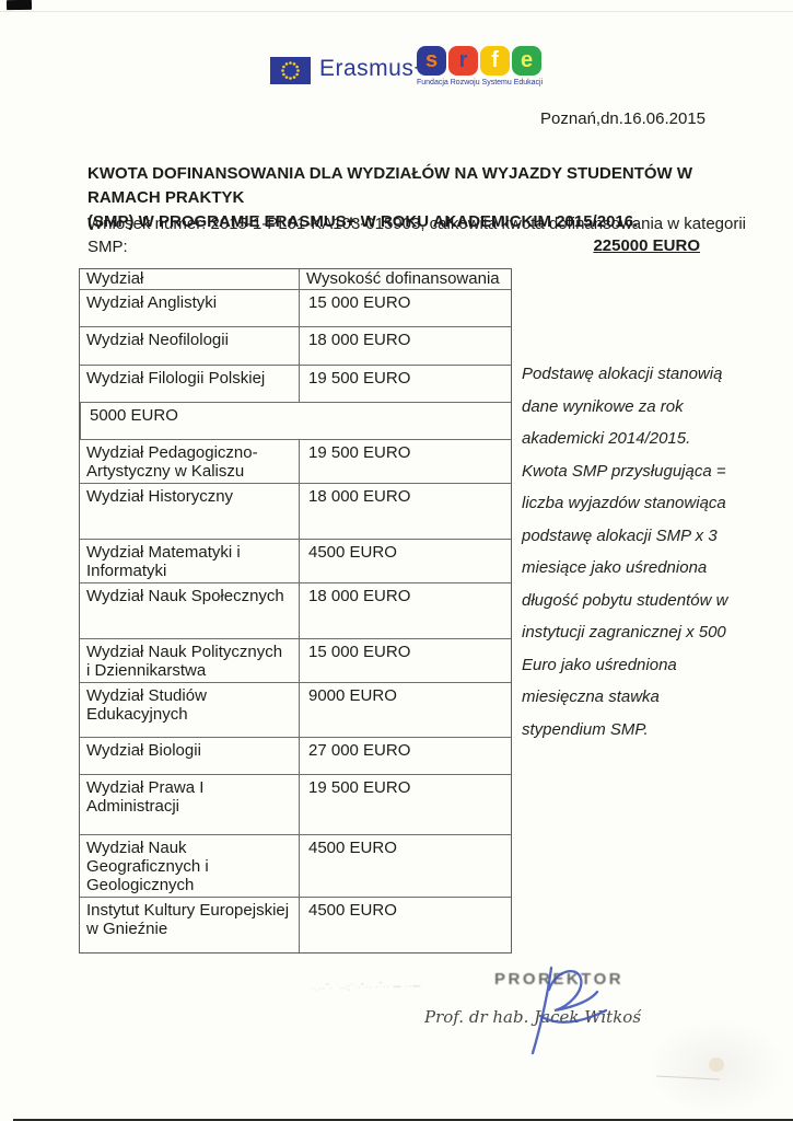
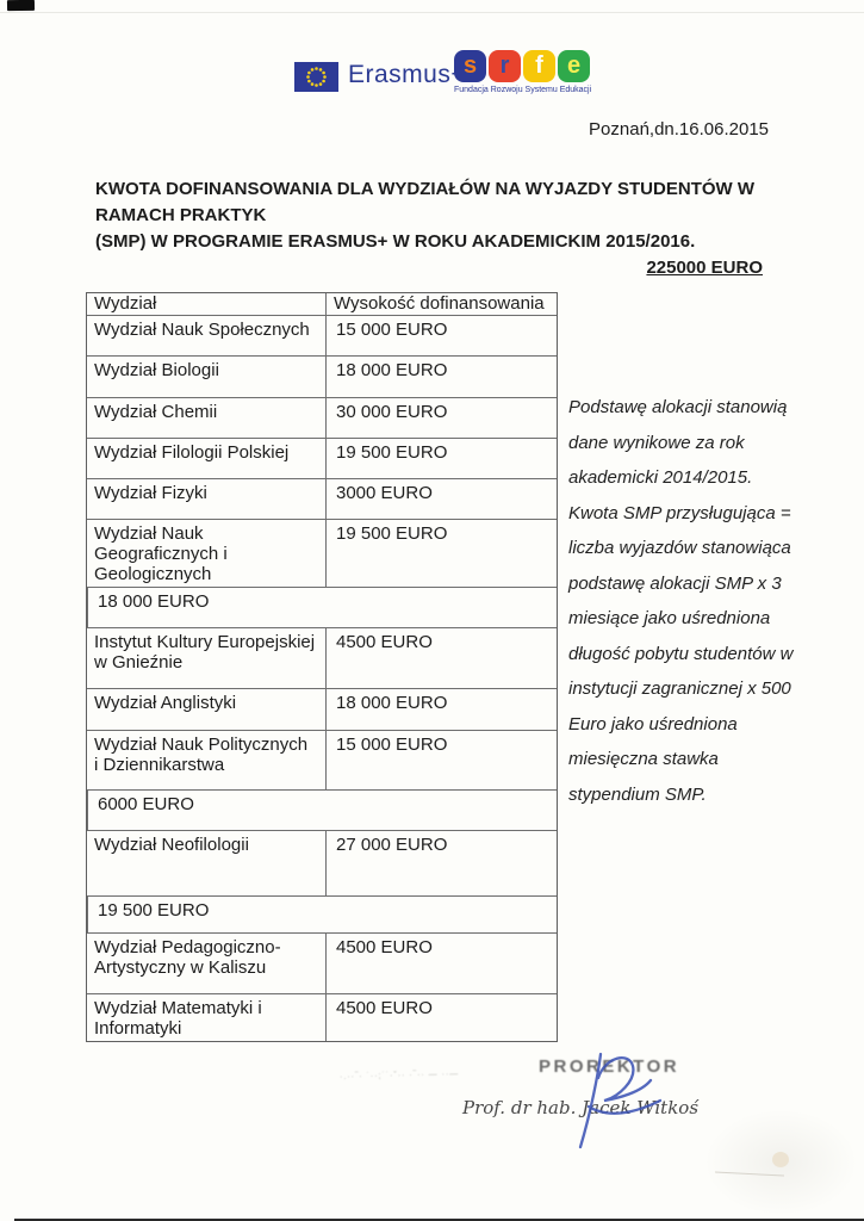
  Erasmus
  s
  r
  f
  e
  Poznań,dn.16.06.2015
  KWOTA DOFINANSOWANIA DLA WYDZIAŁÓW NA WYJAZDY STUDENTÓW W RAMACH PRAKTYK
  (SMP) W PROGRAMIE ERASMUS+ W ROKU AKADEMICKIM 2015/2016.
- Wniosek numer: 2015-1-PL01-KA103-015903, całkowita kwota dofinansowania w kategorii SMP:
  225000 EURO
  Wydział
  Wysokość dofinansowania
- Wydział Anglistyki
+ Wydział Nauk Społecznych
  15 000 EURO
- Wydział Neofilologii
+ Wydział Biologii
  18 000 EURO
+ Wydział Chemii
+ 30 000 EURO
  Wydział Filologii Polskiej
  19 500 EURO
+ Wydział Fizyki
- 5000 EURO
+ 3000 EURO
- Wydział Pedagogiczno-Artystyczny w Kaliszu
+ Wydział Nauk Geograficznych i Geologicznych
  19 500 EURO
- Wydział Historyczny
  18 000 EURO
- Wydział Matematyki i Informatyki
+ Instytut Kultury Europejskiej w Gnieźnie
  4500 EURO
- Wydział Nauk Społecznych
+ Wydział Anglistyki
  18 000 EURO
  Wydział Nauk Politycznych i Dziennikarstwa
  15 000 EURO
- Wydział Studiów Edukacyjnych
- 9000 EURO
+ 6000 EURO
- Wydział Biologii
+ Wydział Neofilologii
  27 000 EURO
- Wydział Prawa I Administracji
  19 500 EURO
- Wydział Nauk Geograficznych i Geologicznych
+ Wydział Pedagogiczno-Artystyczny w Kaliszu
  4500 EURO
- Instytut Kultury Europejskiej w Gnieźnie
+ Wydział Matematyki i Informatyki
  4500 EURO
  Podstawę alokacji stanowią
  dane wynikowe za rok
  akademicki 2014/2015.
  Kwota SMP przysługująca =
  liczba wyjazdów stanowiąca
  podstawę alokacji SMP x 3
  miesiące jako uśredniona
  długość pobytu studentów w
  instytucji zagranicznej x 500
  Euro jako uśredniona
  miesięczna stawka
  stypendium SMP.
  PROREKTOR
  Prof. dr hab. Jacek Witkoś
